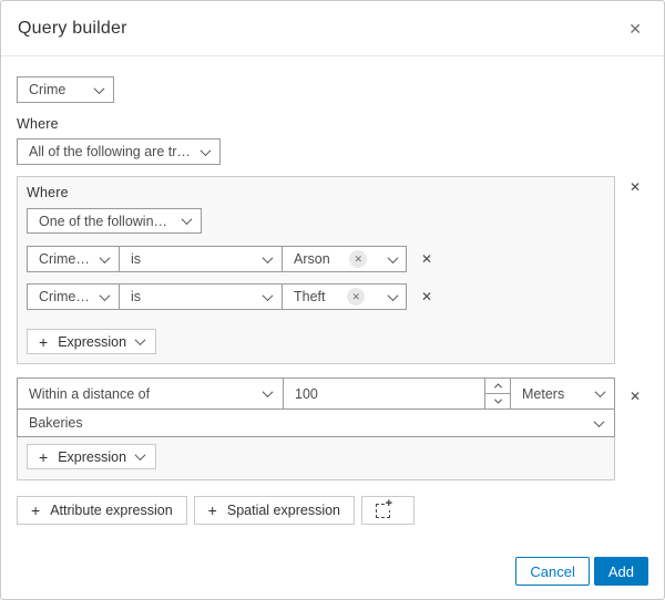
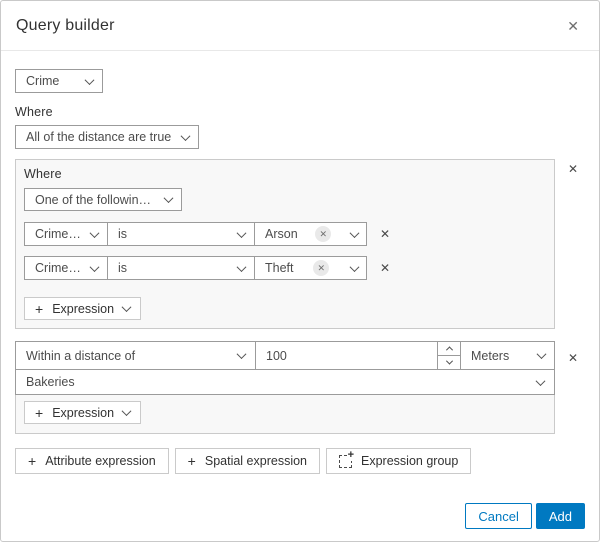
  Query builder
  ✕
  Crime
  Where
- All of the following are true
+ All of the distance are true
  Where
  One of the following a
  is
  Arson
  ✕
  ✕
  is
  Theft
  ✕
  ✕
  +
  Expression
  ✕
  Within a distance of
  100
  Meters
  Bakeries
  +
  Expression
  ✕
  +
  Attribute expression
  +
  Spatial expression
  +
+ Expression group
  Cancel
  Add
